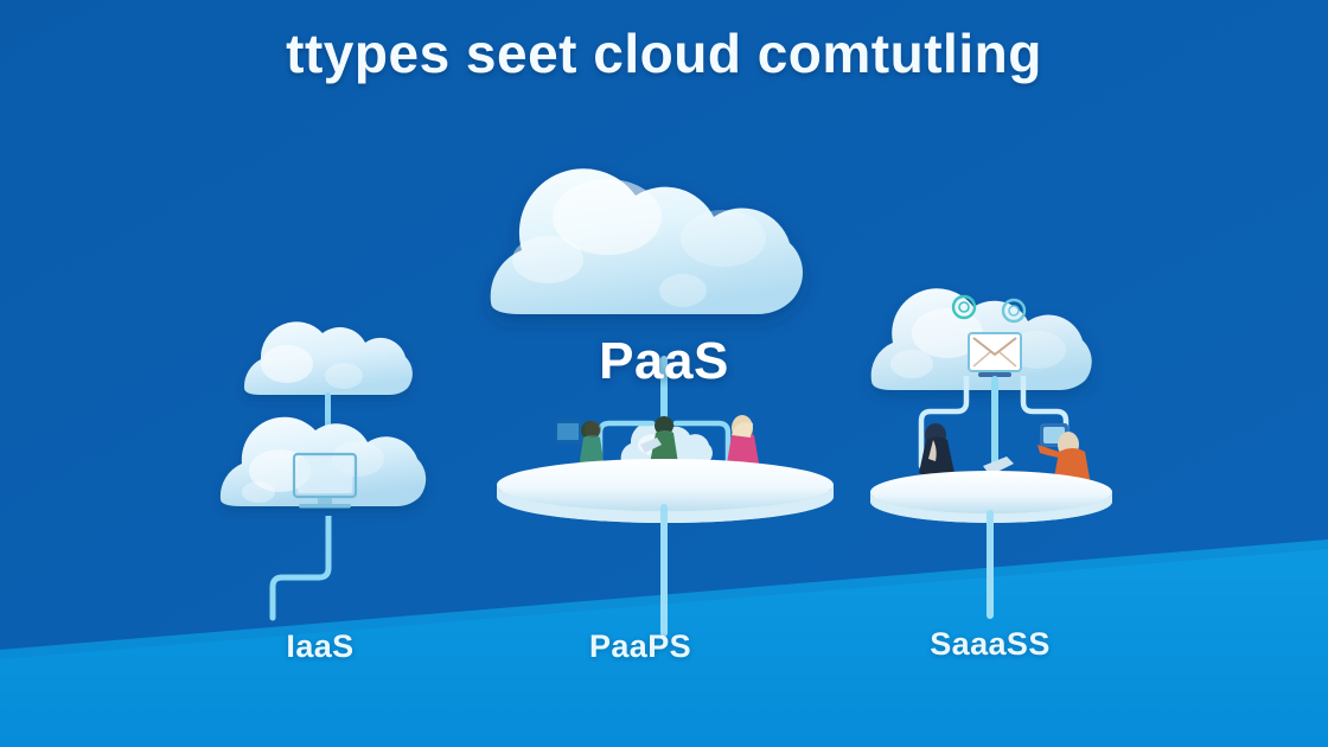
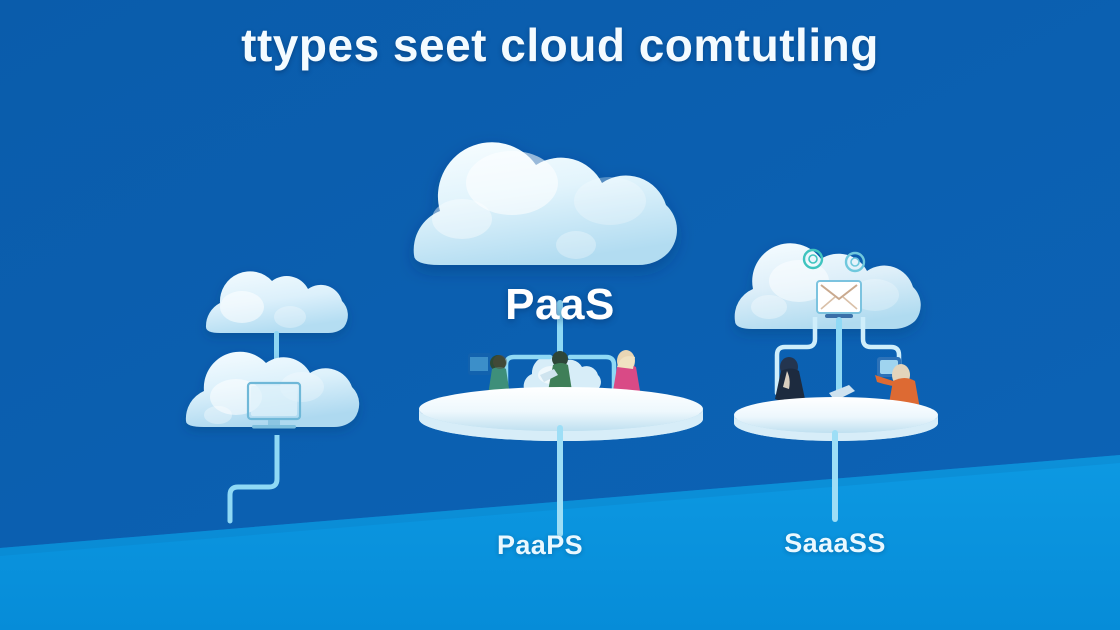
  ttypes seet cloud comtutling
  PaaS
- IaaS
  PaaPS
  SaaaSS
